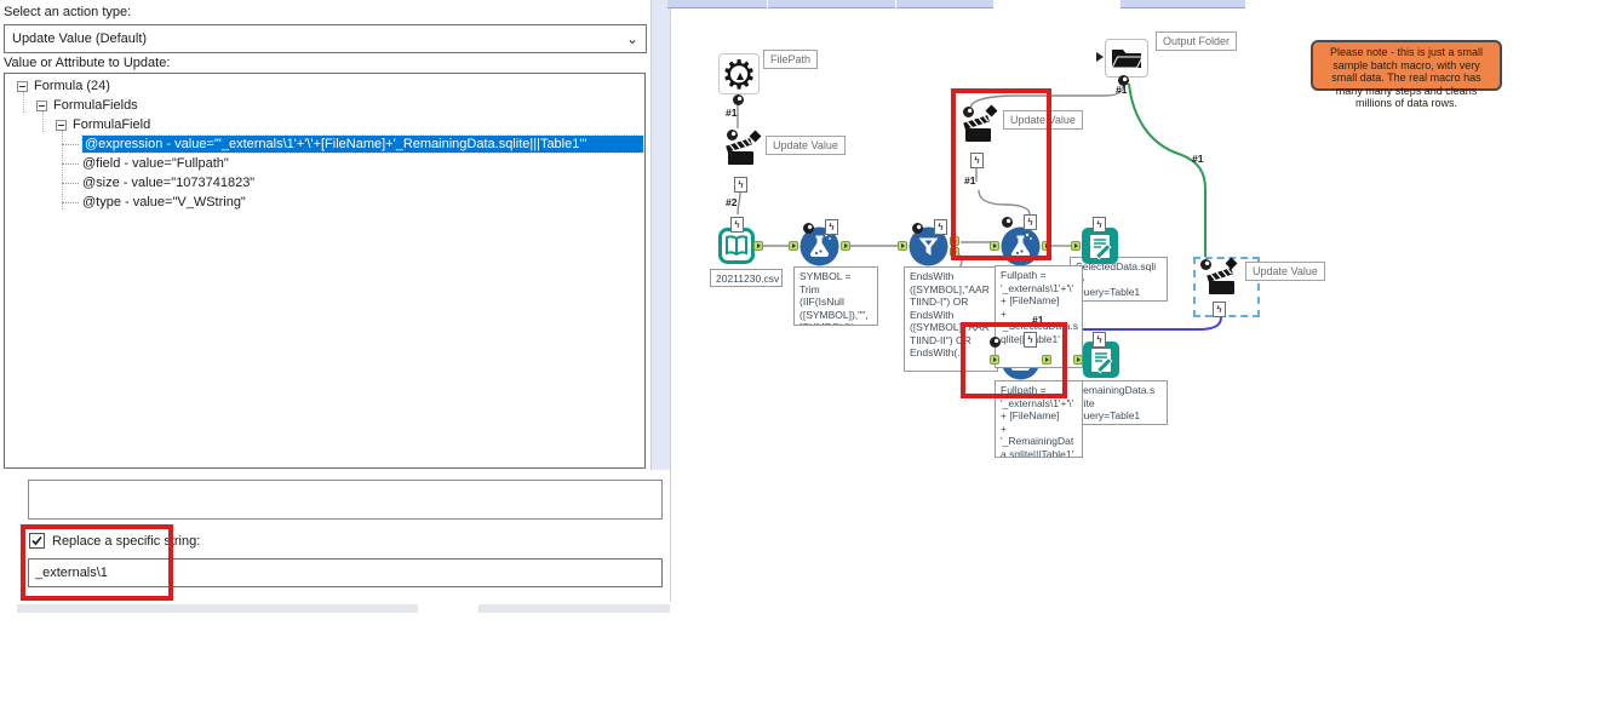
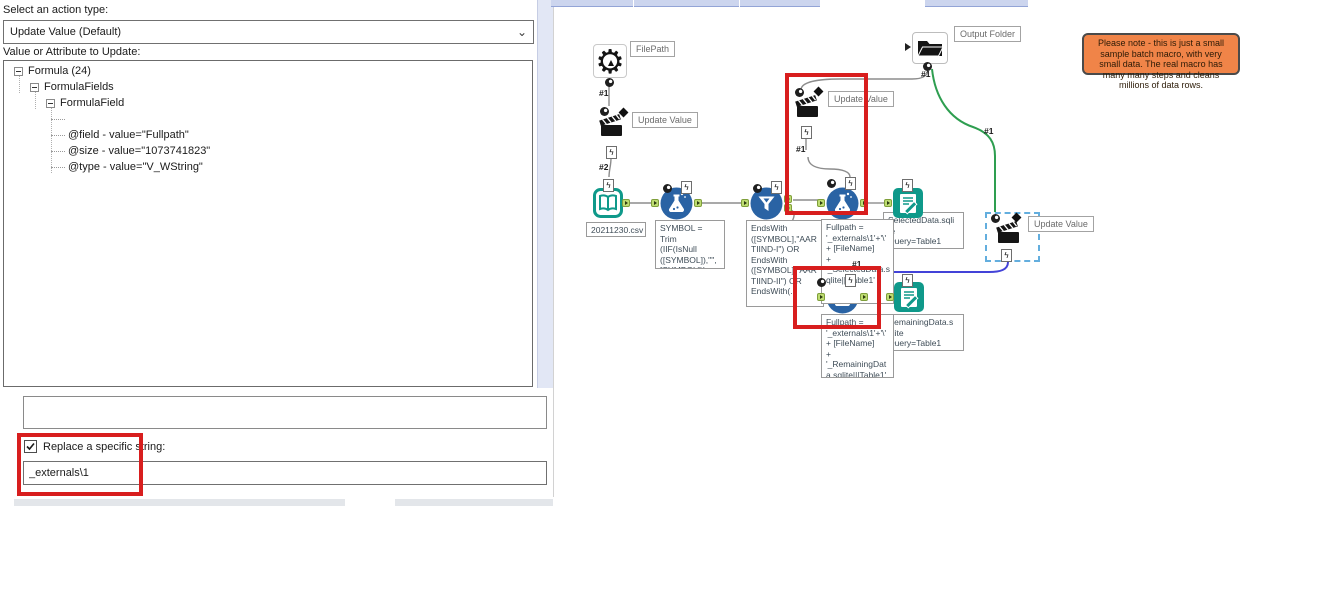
  Select an action type:
  Update Value (Default)
  ⌄
  Value or Attribute to Update:
  Formula (24)
  FormulaFields
  FormulaField
- @expression - value="'_externals\1'+'\'+[FileName]+'_RemainingData.sqlite|||Table1'"
  @field - value="Fullpath"
  @size - value="1073741823"
  @type - value="V_WString"
  Replace a specific string:
  _externals\1
  FilePath
  #1
  Update Value
  ϟ
  #2
  ϟ
  ϟ
  ϟ
  ϟ
  ϟ
  Update Value
  ϟ
  #1
  Output Folder
  #1
  #1
  ϟ
  Update Value
  #1
  ϟ
  ϟ
  20211230.csv
  SYMBOL = Trim
  (IIF(IsNull
  ([SYMBOL]),"",
  EndsWith
  ([SYMBOL],"AAR
  TIIND-I") OR
  EndsWith
  ([SYMBOL],"AAR
  TIIND-II") OR
  EndsWith(...
  electedData.sqli
  uery=Table1
  Fullpath =
  '_externals\1'+'\'
  + [FileName]
  + '_SelectedData.s
  qlite|ble1'
  emainingData.s
  uery=Table1
  Fullpath =
  '_externals\1'+'\'
  + [FileName]
  + '_RemainingDat
  a.sqlite|||Table1'
  Please note - this is just a small sample batch macro, with very small data. The real macro has many many steps and cleans millions of data rows.
